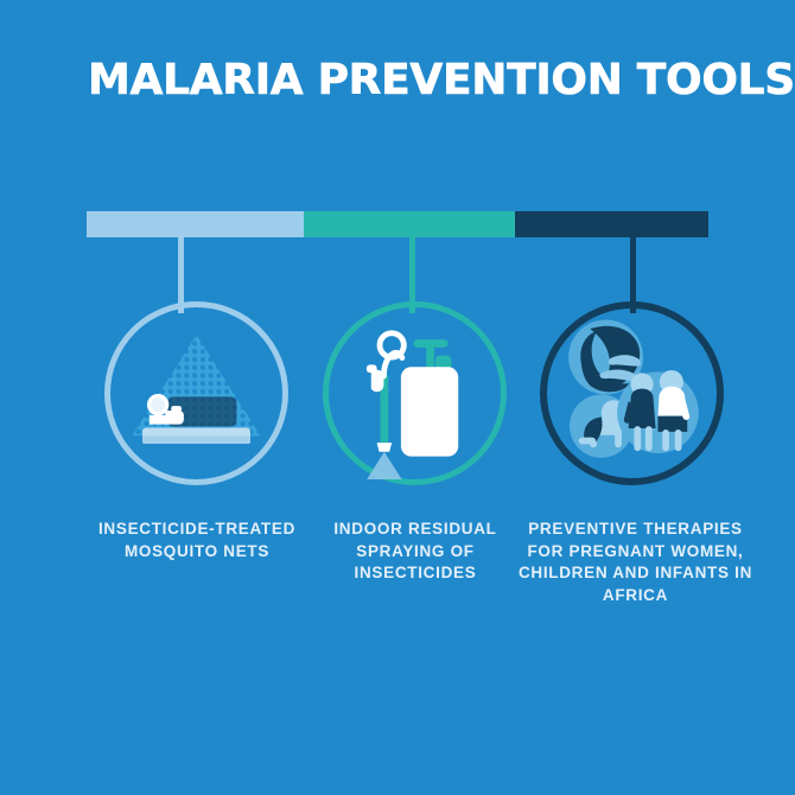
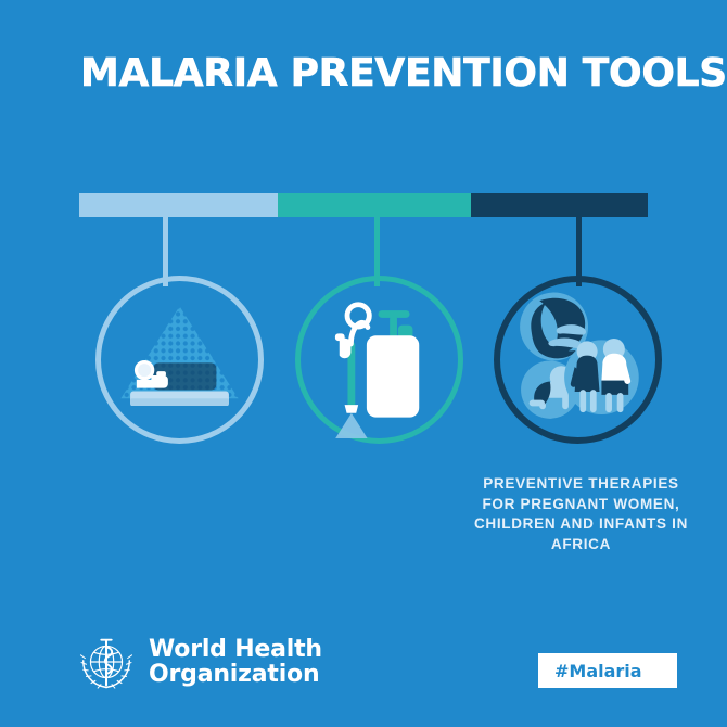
  MALARIA PREVENTION TOOLS
- INSECTICIDE-TREATED MOSQUITO NETS
- INDOOR RESIDUAL SPRAYING OF INSECTICIDES
  PREVENTIVE THERAPIES FOR PREGNANT WOMEN, CHILDREN AND INFANTS IN AFRICA
+ World Health
+ Organization
+ #Malaria
